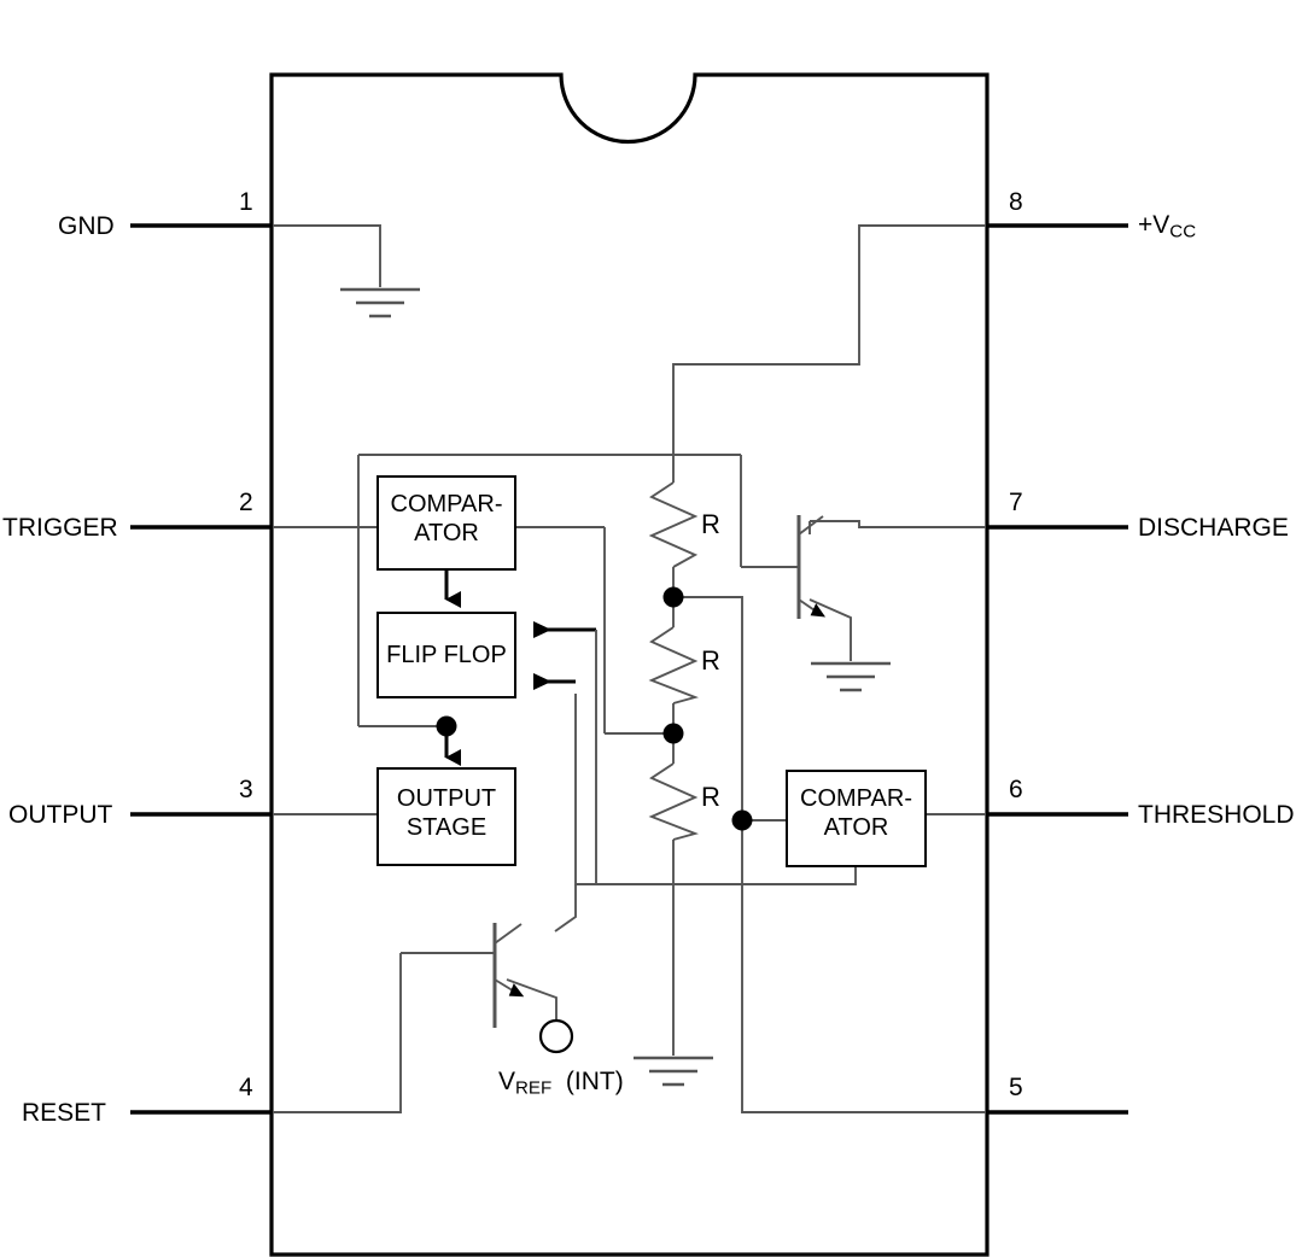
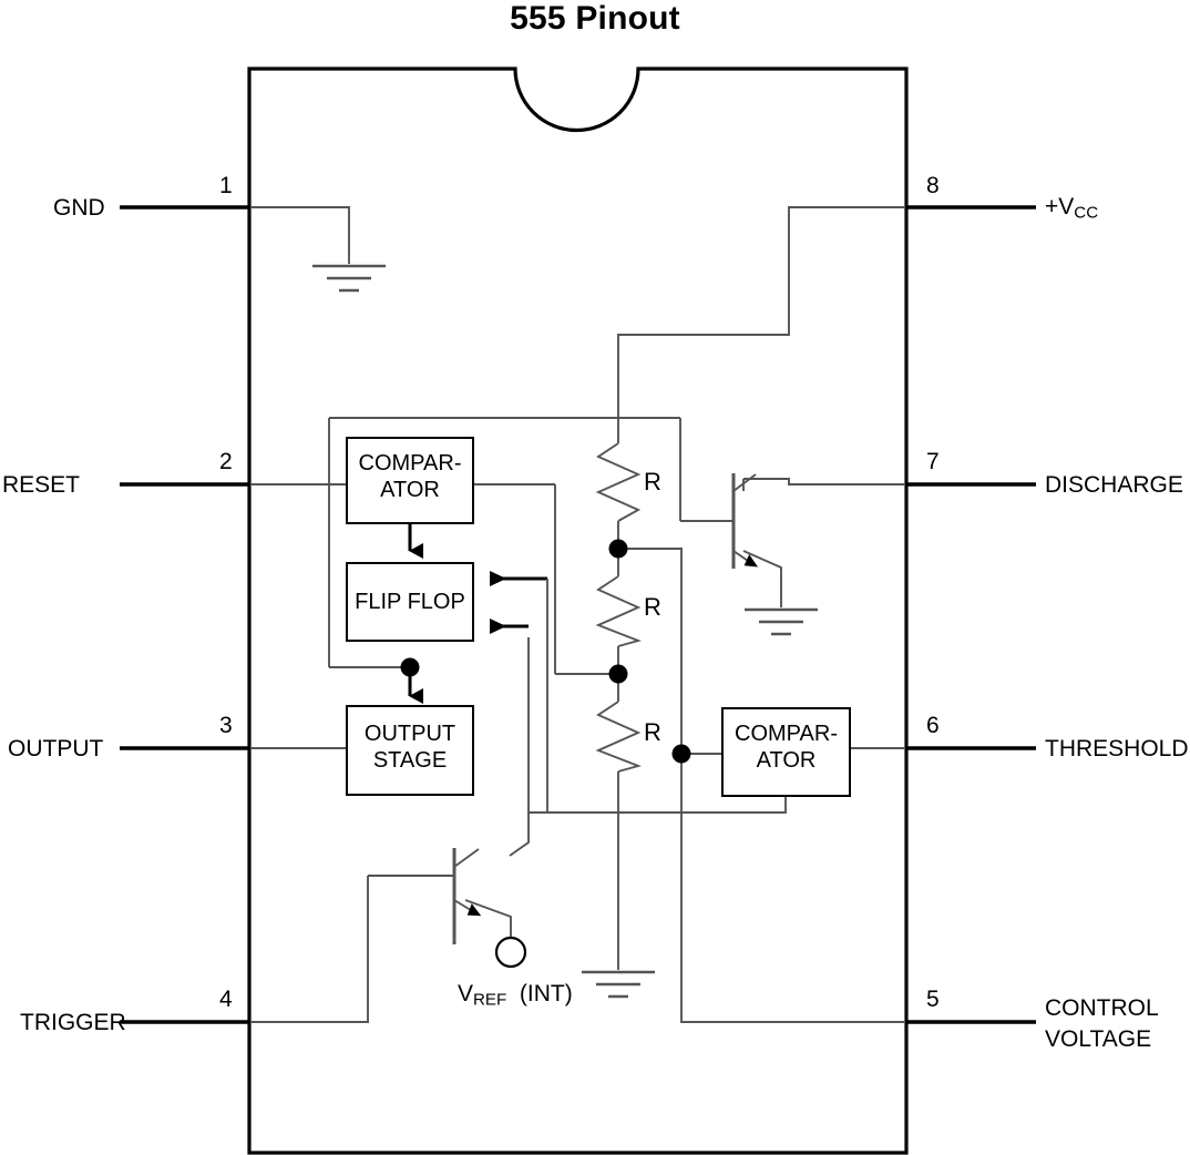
+ 555 Pinout
  GND
- TRIGGER
+ RESET
  OUTPUT
- RESET
+ TRIGGER
  1
  2
  3
  4
  8
  7
  6
  5
  +VCC
  DISCHARGE
  THRESHOLD
+ CONTROL
+ VOLTAGE
  COMPAR-
  ATOR
  FLIP FLOP
  OUTPUT
  STAGE
  COMPAR-
  ATOR
  R
  R
  R
  VREF (INT)
